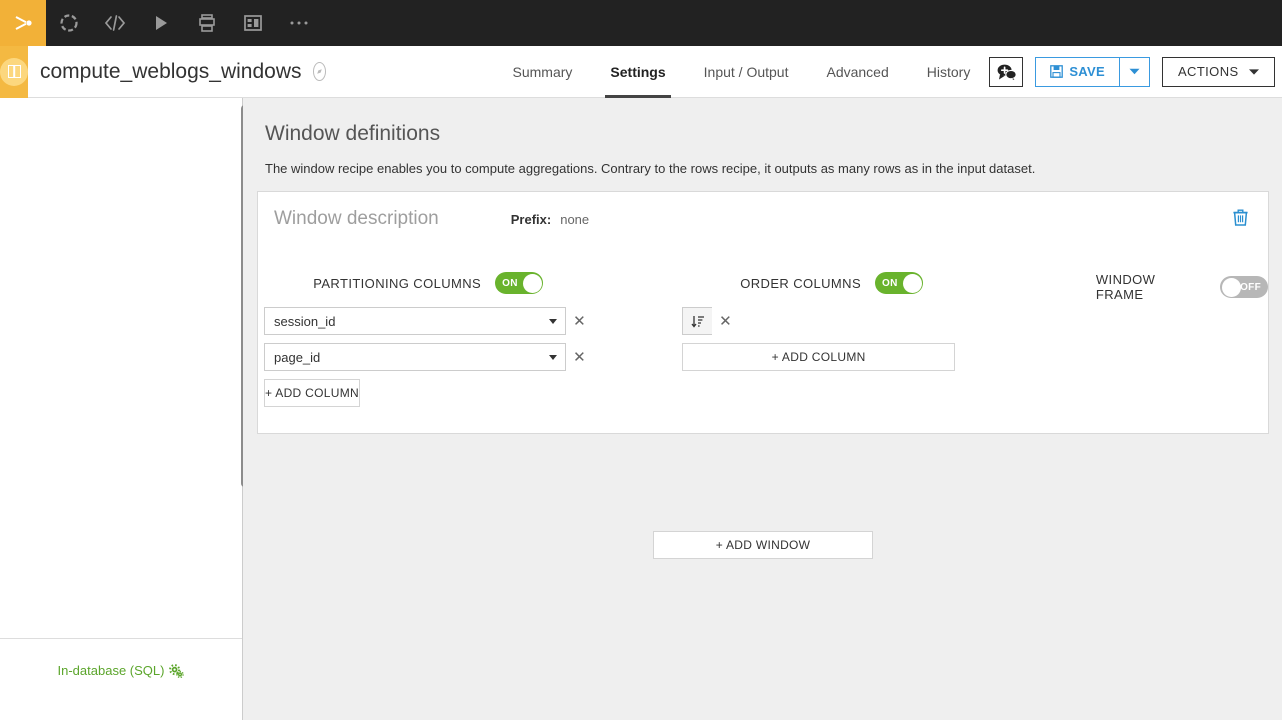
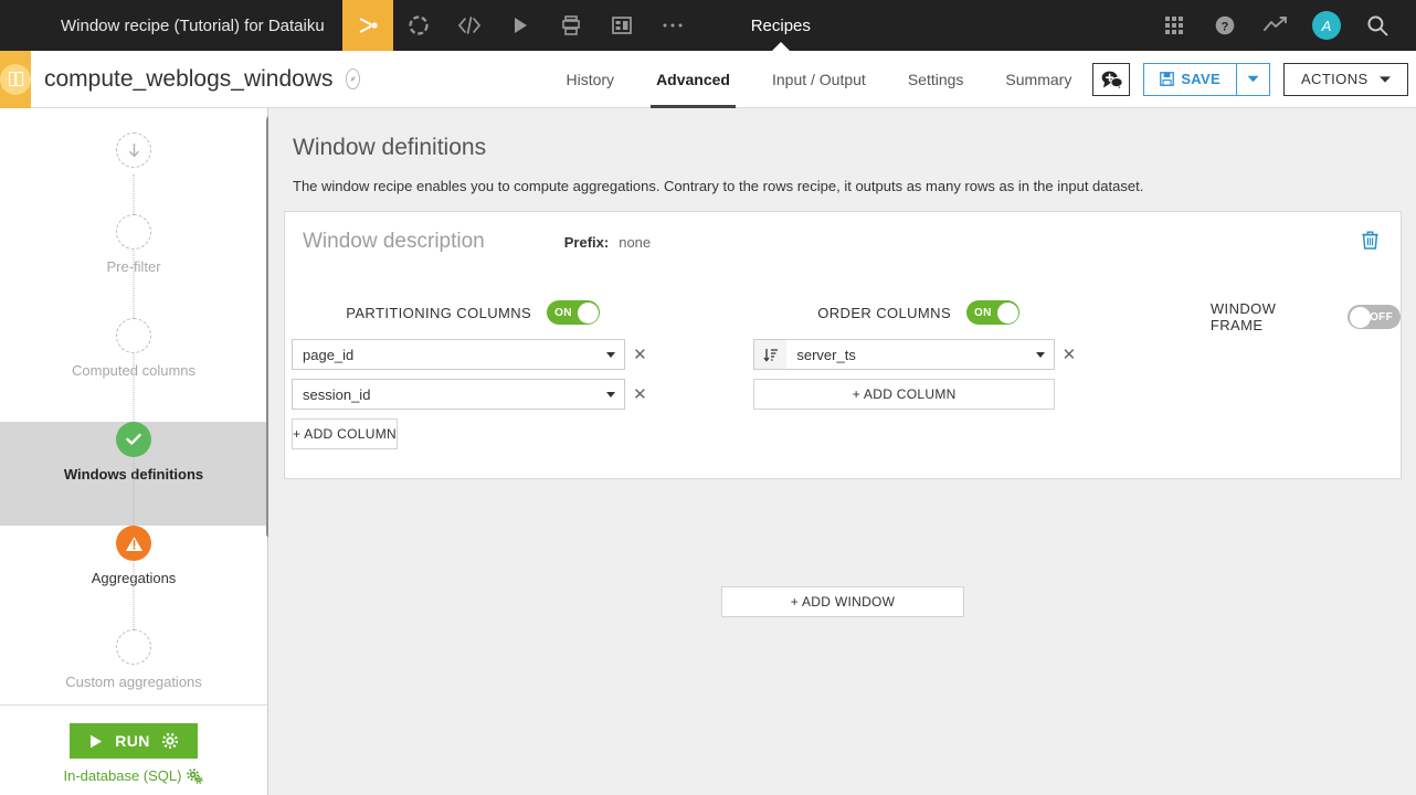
+ Window recipe (Tutorial) for Dataiku
+ Recipes
+ ?
+ A
  compute_weblogs_windows
- Summary
+ History
- Settings
+ Advanced
  Input / Output
- Advanced
+ Settings
- History
+ Summary
  SAVE
  ACTIONS
+ Pre-filter
+ Computed columns
+ Windows definitions
+ Aggregations
+ Custom aggregations
+ RUN
  In-database (SQL)
  Window definitions
  The window recipe enables you to compute aggregations. Contrary to the rows recipe, it outputs as many rows as in the input dataset.
  Window description
  Prefix:
  none
  PARTITIONING COLUMNS
  ON
- session_id
+ page_id
  ✕
- page_id
+ session_id
  ✕
  + ADD COLUMN
  ORDER COLUMNS
  ON
+ server_ts
  ✕
  + ADD COLUMN
  WINDOW FRAME
  OFF
  + ADD WINDOW
